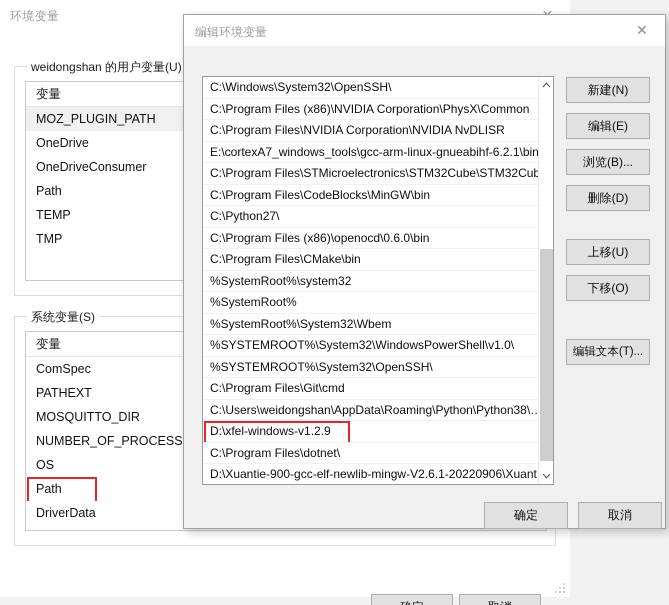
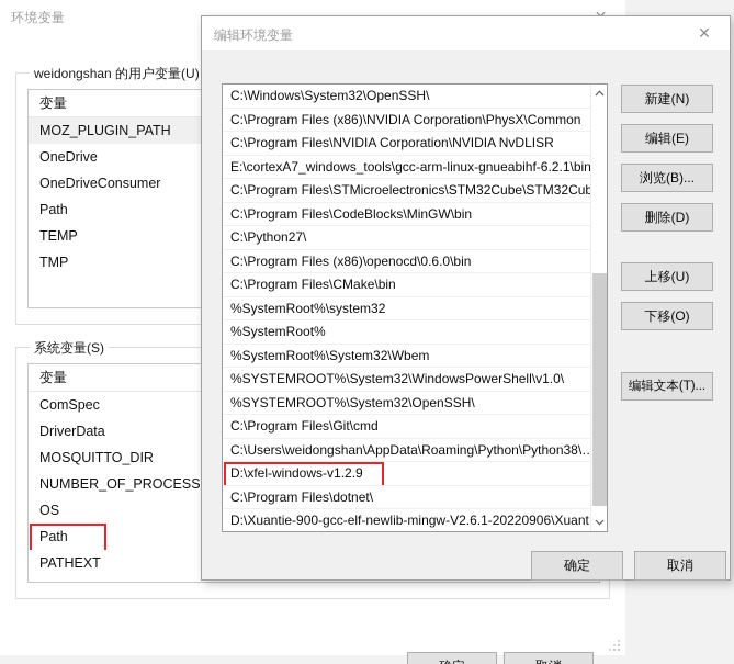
  环境变量
  weidongshan 的用户变量(U)
  变量
  MOZ_PLUGIN_PATH
  OneDrive
  OneDriveConsumer
  Path
  TEMP
  TMP
  系统变量(S)
  变量
  ComSpec
- PATHEXT
+ DriverData
  MOSQUITTO_DIR
  NUMBER_OF_PROCESS
  OS
  Path
- DriverData
+ PATHEXT
  编辑环境变量
  ✕
  C:\Windows\System32\OpenSSH\
  C:\Program Files (x86)\NVIDIA Corporation\PhysX\Common
  C:\Program Files\NVIDIA Corporation\NVIDIA NvDLISR
  E:\cortexA7_windows_tools\gcc-arm-linux-gnueabihf-6.2.1\bin
  C:\Program Files\STMicroelectronics\STM32Cube\STM32Cub
  C:\Program Files\CodeBlocks\MinGW\bin
  C:\Python27\
  C:\Program Files (x86)\openocd\0.6.0\bin
  C:\Program Files\CMake\bin
  %SystemRoot%\system32
  %SystemRoot%
  %SystemRoot%\System32\Wbem
  %SYSTEMROOT%\System32\WindowsPowerShell\v1.0\
  %SYSTEMROOT%\System32\OpenSSH\
  C:\Program Files\Git\cmd
  C:\Users\weidongshan\AppData\Roaming\Python\Python38\…
  D:\xfel-windows-v1.2.9
  C:\Program Files\dotnet\
  D:\Xuantie-900-gcc-elf-newlib-mingw-V2.6.1-20220906\Xuant
  新建(N)
  编辑(E)
  浏览(B)...
  删除(D)
  上移(U)
  下移(O)
  编辑文本(T)...
  确定
  取消
